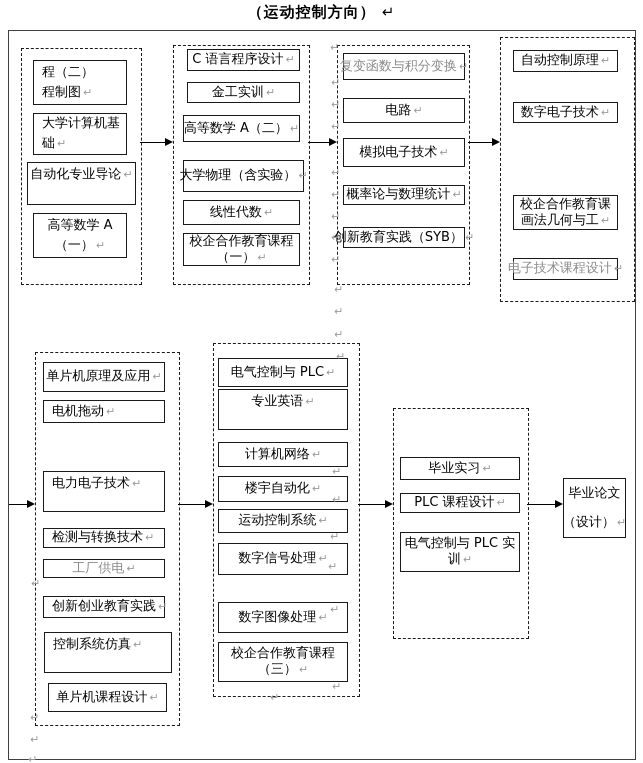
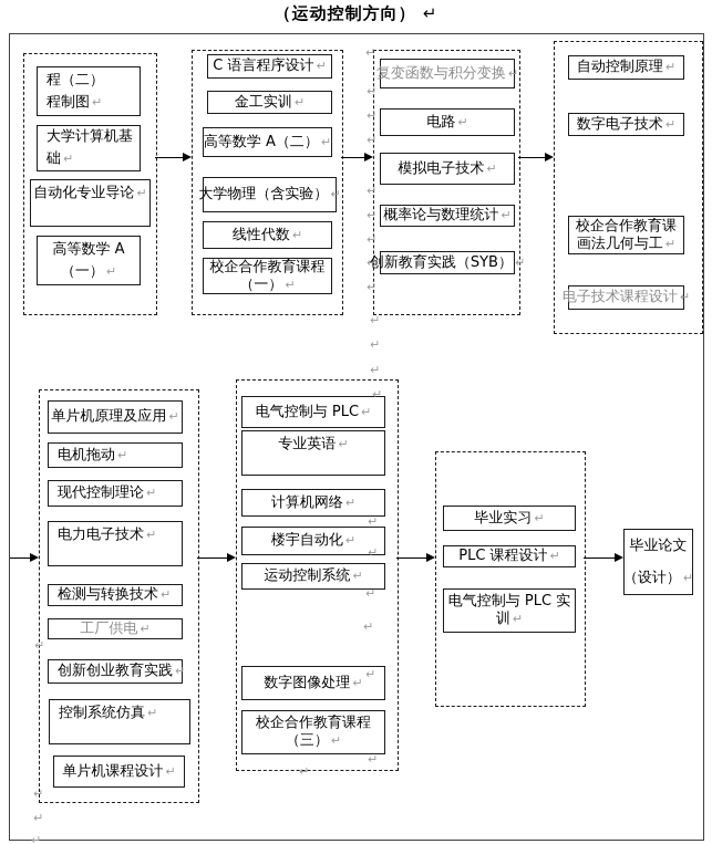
  （运动控制方向） ↵
  程（二）
  程制图
  大学计算机基
  础
  自动化专业导论
  高等数学 A
  （一）
  C 语言程序设计
  金工实训
  高等数学 A（二）
  大学物理（含实验）
  线性代数
  校企合作教育课程
  （一）
  复变函数与积分变换
  电路
  模拟电子技术
  概率论与数理统计
  创新教育实践（SYB）
  自动控制原理
  数字电子技术
  校企合作教育课
  画法几何与工
  电子技术课程设计
  单片机原理及应用
  电机拖动
+ 现代控制理论
  电力电子技术
  检测与转换技术
  工厂供电
  创新创业教育实践
  控制系统仿真
  单片机课程设计
  电气控制与 PLC
  专业英语
  计算机网络
  楼宇自动化
  运动控制系统
- 数字信号处理
  数字图像处理
  校企合作教育课程
  （三）
  毕业实习
  PLC 课程设计
  电气控制与 PLC 实
  训
  毕业论文
  （设计）
  ↵
  ↵
  ↵
  ↵
  ↵
  ↵
  ↵
  ↵
  ↵
  ↵
  ↵
  ↵
  ↵
  ↵
  ↵
  ↵
  ↵
  ↵
  ↵
  ↵
  ↵
  ↵
  ↵
  ↵
